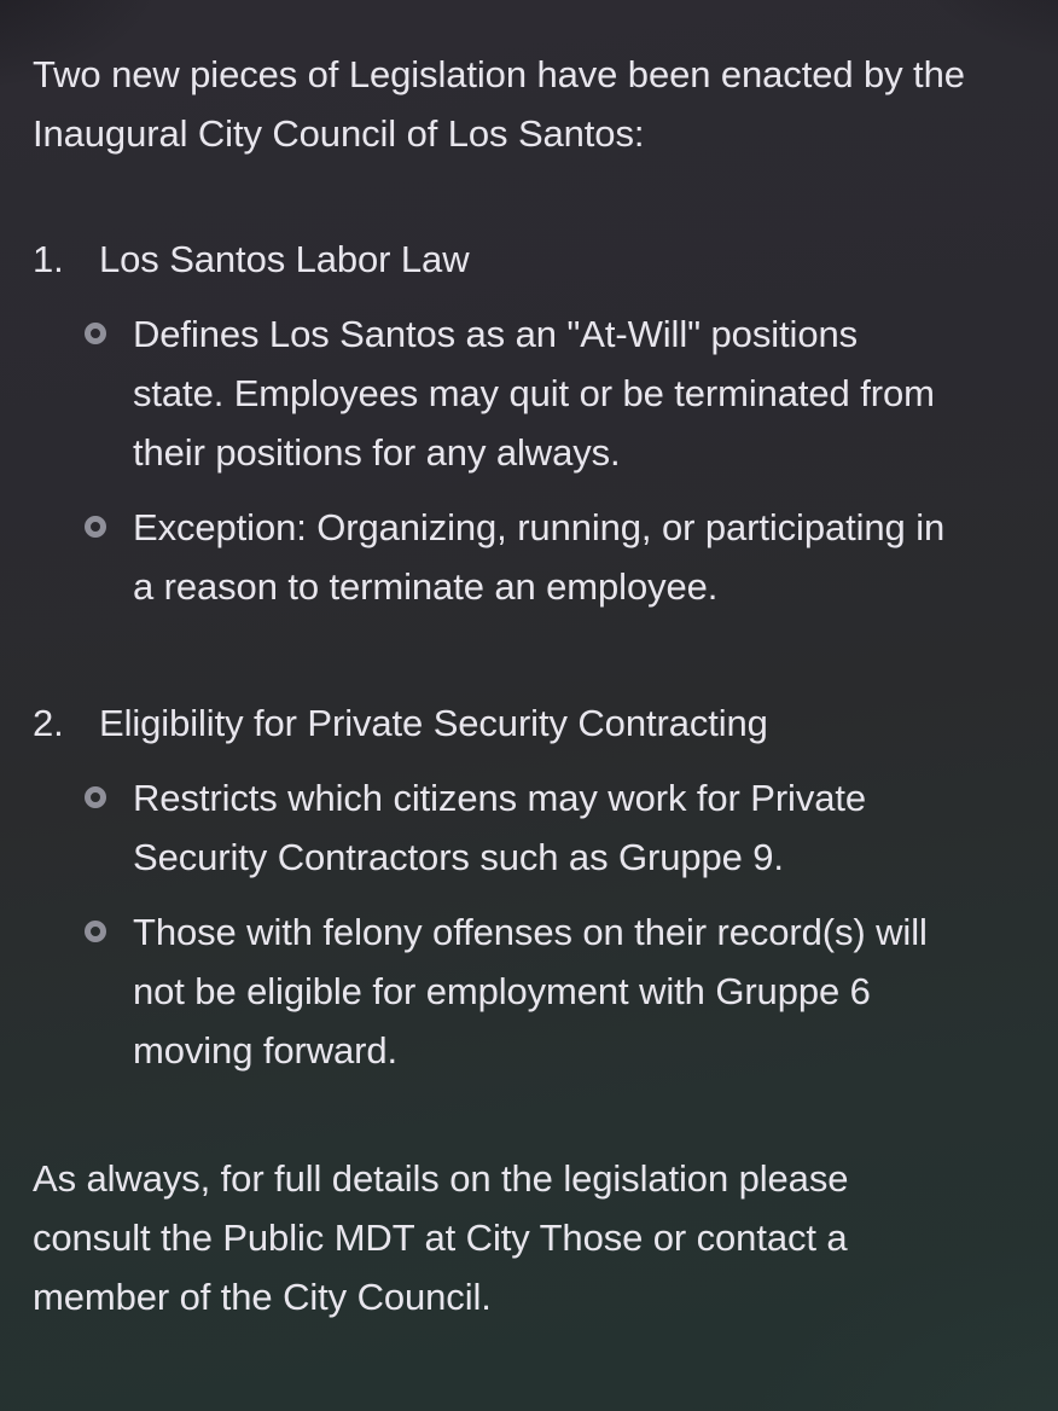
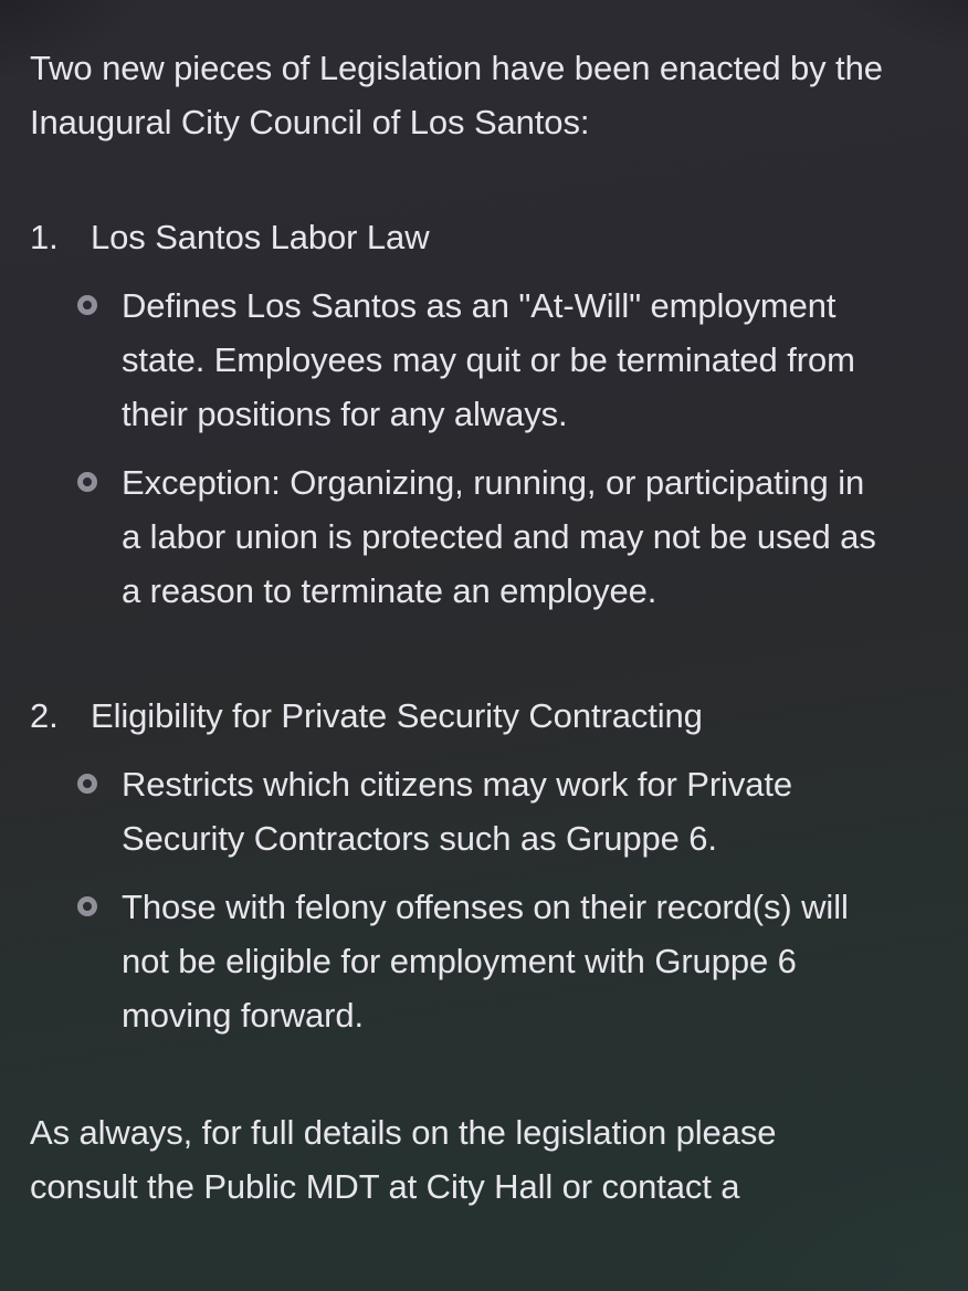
  Two new pieces of Legislation have been enacted by the
  Inaugural City Council of Los Santos:
  1.
  Los Santos Labor Law
- Defines Los Santos as an "At-Will" positions
+ Defines Los Santos as an "At-Will" employment
  state. Employees may quit or be terminated from
  their positions for any always.
  Exception: Organizing, running, or participating in
+ a labor union is protected and may not be used as
  a reason to terminate an employee.
  2.
  Eligibility for Private Security Contracting
  Restricts which citizens may work for Private
- Security Contractors such as Gruppe 9.
+ Security Contractors such as Gruppe 6.
  Those with felony offenses on their record(s) will
  not be eligible for employment with Gruppe 6
  moving forward.
  As always, for full details on the legislation please
- consult the Public MDT at City Those or contact a
+ consult the Public MDT at City Hall or contact a
- member of the City Council.
